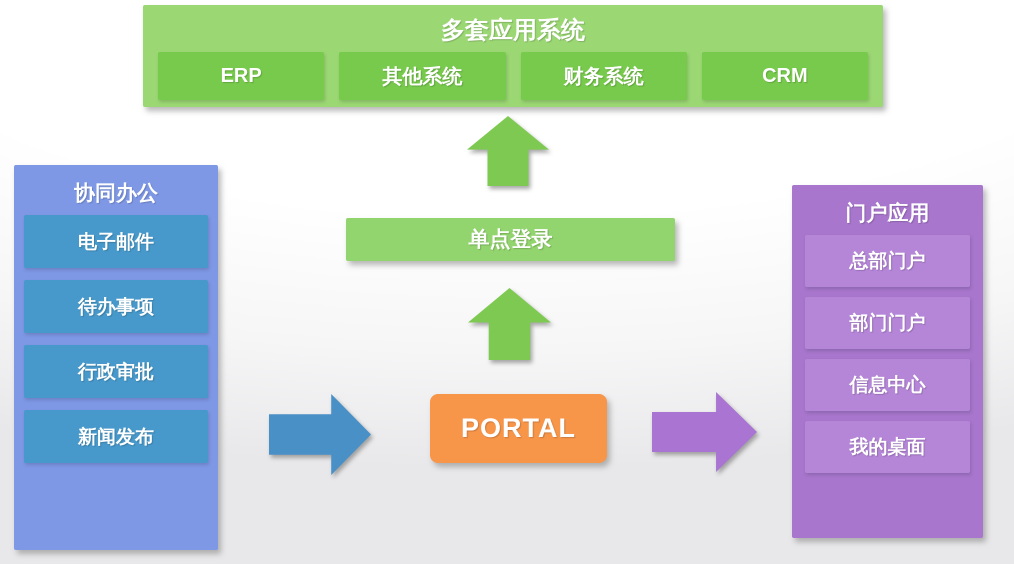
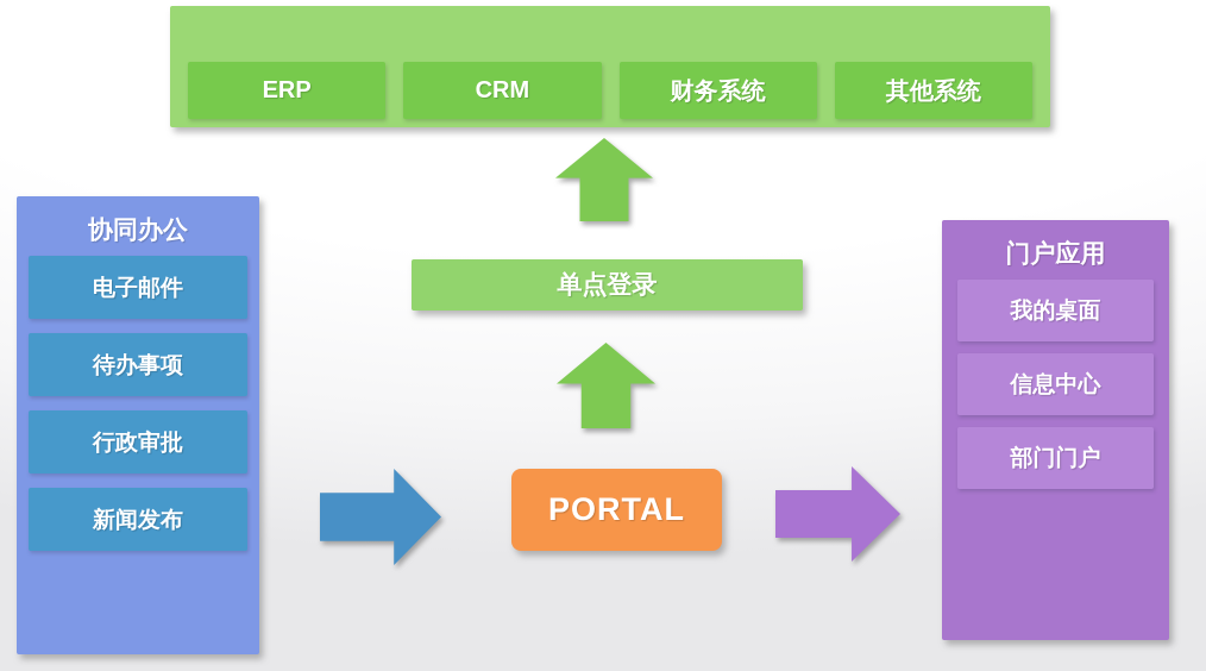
- 多套应用系统
  ERP
- 其他系统
+ CRM
  财务系统
- CRM
+ 其他系统
  单点登录
  PORTAL
  协同办公
  电子邮件
  待办事项
  行政审批
  新闻发布
  门户应用
- 总部门户
- 部门门户
+ 我的桌面
  信息中心
- 我的桌面
+ 部门门户
